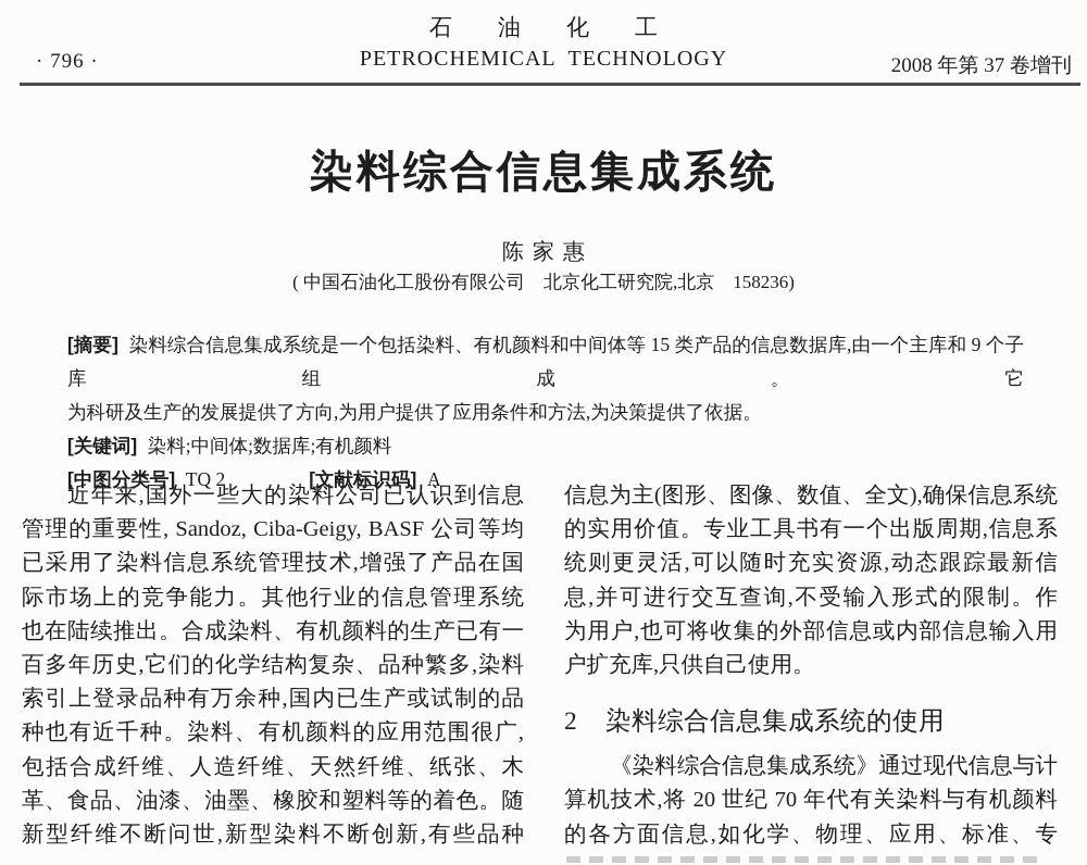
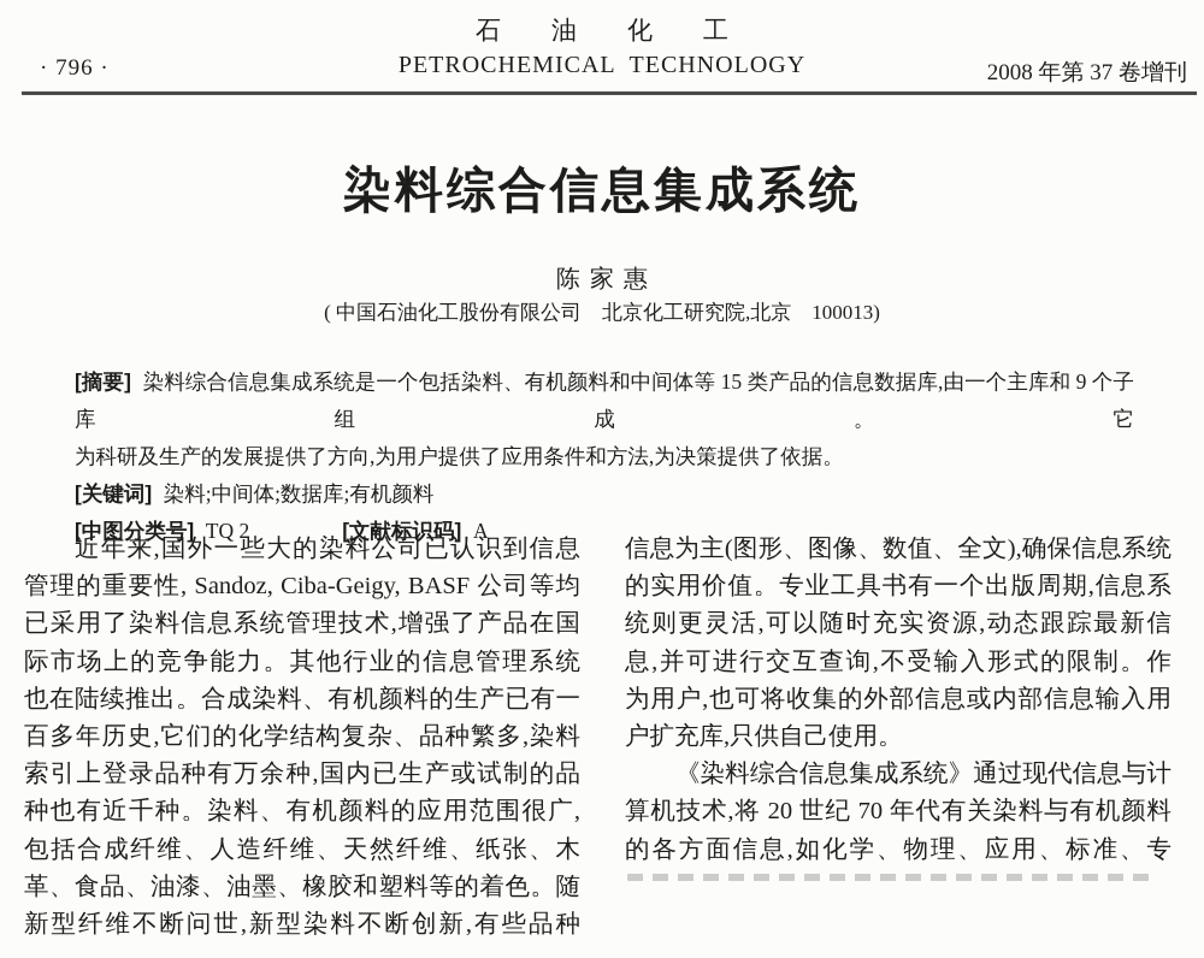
  · 796 ·
  石 油 化 工
  PETROCHEMICAL TECHNOLOGY
  2008 年第 37 卷增刊
  染料综合信息集成系统
  陈家惠
- ( 中国石油化工股份有限公司 北京化工研究院,北京 158236)
+ ( 中国石油化工股份有限公司 北京化工研究院,北京 100013)
  [摘要] 染料综合信息集成系统是一个包括染料、有机颜料和中间体等 15 类产品的信息数据库,由一个主库和 9 个子库组成。它
  为科研及生产的发展提供了方向,为用户提供了应用条件和方法,为决策提供了依据。
  [关键词] 染料;中间体;数据库;有机颜料
  [中图分类号] TQ 2 [文献标识码] A
  近年来,国外一些大的染料公司已认识到信息
  管理的重要性, Sandoz, Ciba-Geigy, BASF 公司等均
  已采用了染料信息系统管理技术,增强了产品在国
  际市场上的竞争能力。其他行业的信息管理系统
  也在陆续推出。合成染料、有机颜料的生产已有一
  百多年历史,它们的化学结构复杂、品种繁多,染料
  索引上登录品种有万余种,国内已生产或试制的品
  种也有近千种。染料、有机颜料的应用范围很广,
  包括合成纤维、人造纤维、天然纤维、纸张、木
  革、食品、油漆、油墨、橡胶和塑料等的着色。随
  新型纤维不断问世,新型染料不断创新,有些品种
  信息为主(图形、图像、数值、全文),确保信息系统
  的实用价值。专业工具书有一个出版周期,信息系
  统则更灵活,可以随时充实资源,动态跟踪最新信
  息,并可进行交互查询,不受输入形式的限制。作
  为用户,也可将收集的外部信息或内部信息输入用
  户扩充库,只供自己使用。
- 2 染料综合信息集成系统的使用
  《染料综合信息集成系统》通过现代信息与计
  算机技术,将 20 世纪 70 年代有关染料与有机颜料
  的各方面信息,如化学、物理、应用、标准、专
